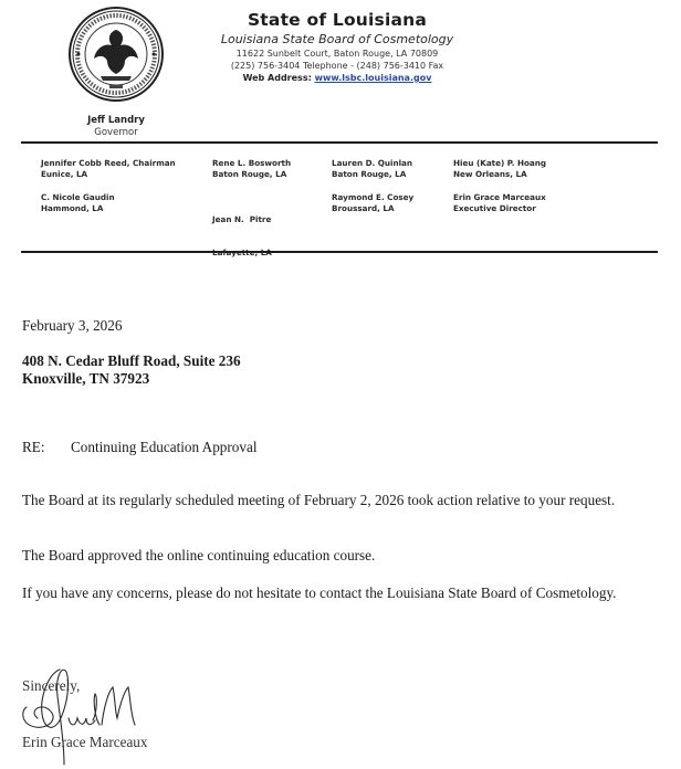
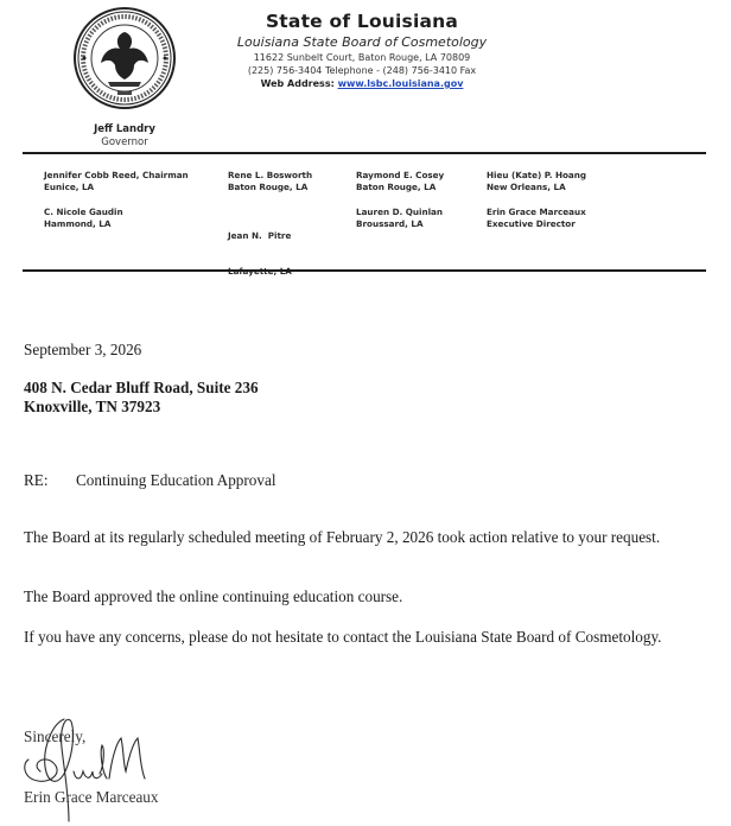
  Jeff Landry
  Governor
  State of Louisiana
  Louisiana State Board of Cosmetology
  11622 Sunbelt Court, Baton Rouge, LA 70809
  (225) 756-3404 Telephone - (248) 756-3410 Fax
  Web Address: www.lsbc.louisiana.gov
  Jennifer Cobb Reed, Chairman
  Eunice, LA
  Rene L. Bosworth
  Baton Rouge, LA
- Lauren D. Quinlan
+ Raymond E. Cosey
  Baton Rouge, LA
  Hieu (Kate) P. Hoang
  New Orleans, LA
  C. Nicole Gaudin
  Hammond, LA
  Jean N. Pitre
- Raymond E. Cosey
+ Lauren D. Quinlan
  Broussard, LA
  Erin Grace Marceaux
  Executive Director
- February 3, 2026
+ September 3, 2026
  408 N. Cedar Bluff Road, Suite 236
  Knoxville, TN 37923
  RE: Continuing Education Approval
  The Board at its regularly scheduled meeting of February 2, 2026 took action relative to your request.
  The Board approved the online continuing education course.
  If you have any concerns, please do not hesitate to contact the Louisiana State Board of Cosmetology.
  Sinceey,
  Erin Grace Marceaux
